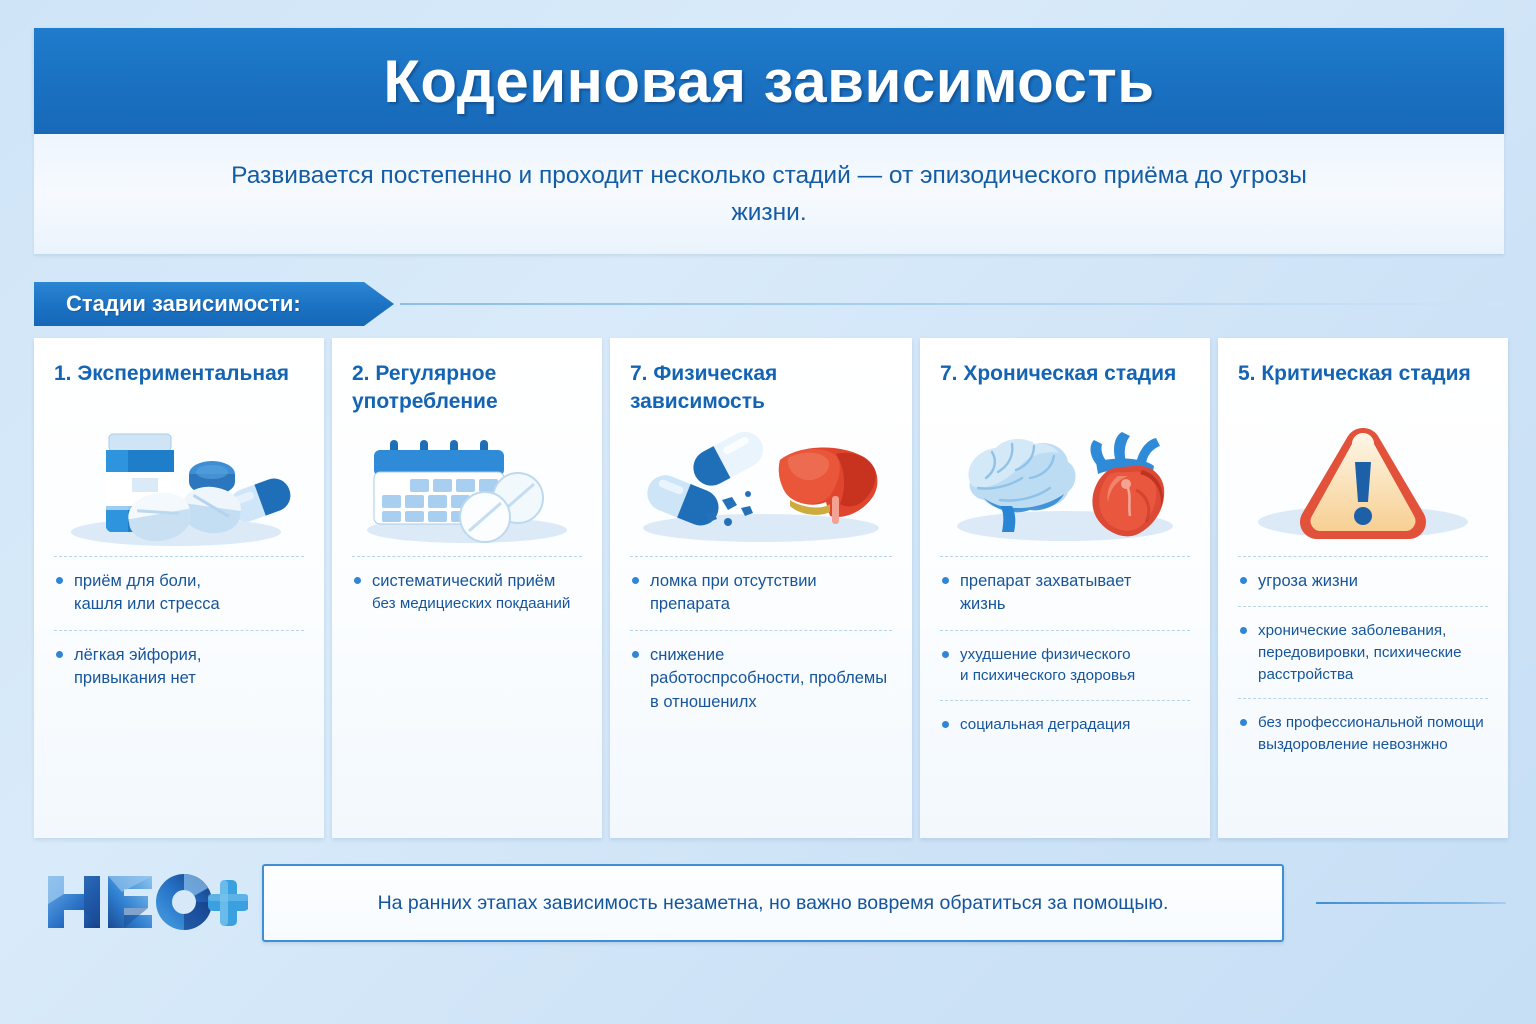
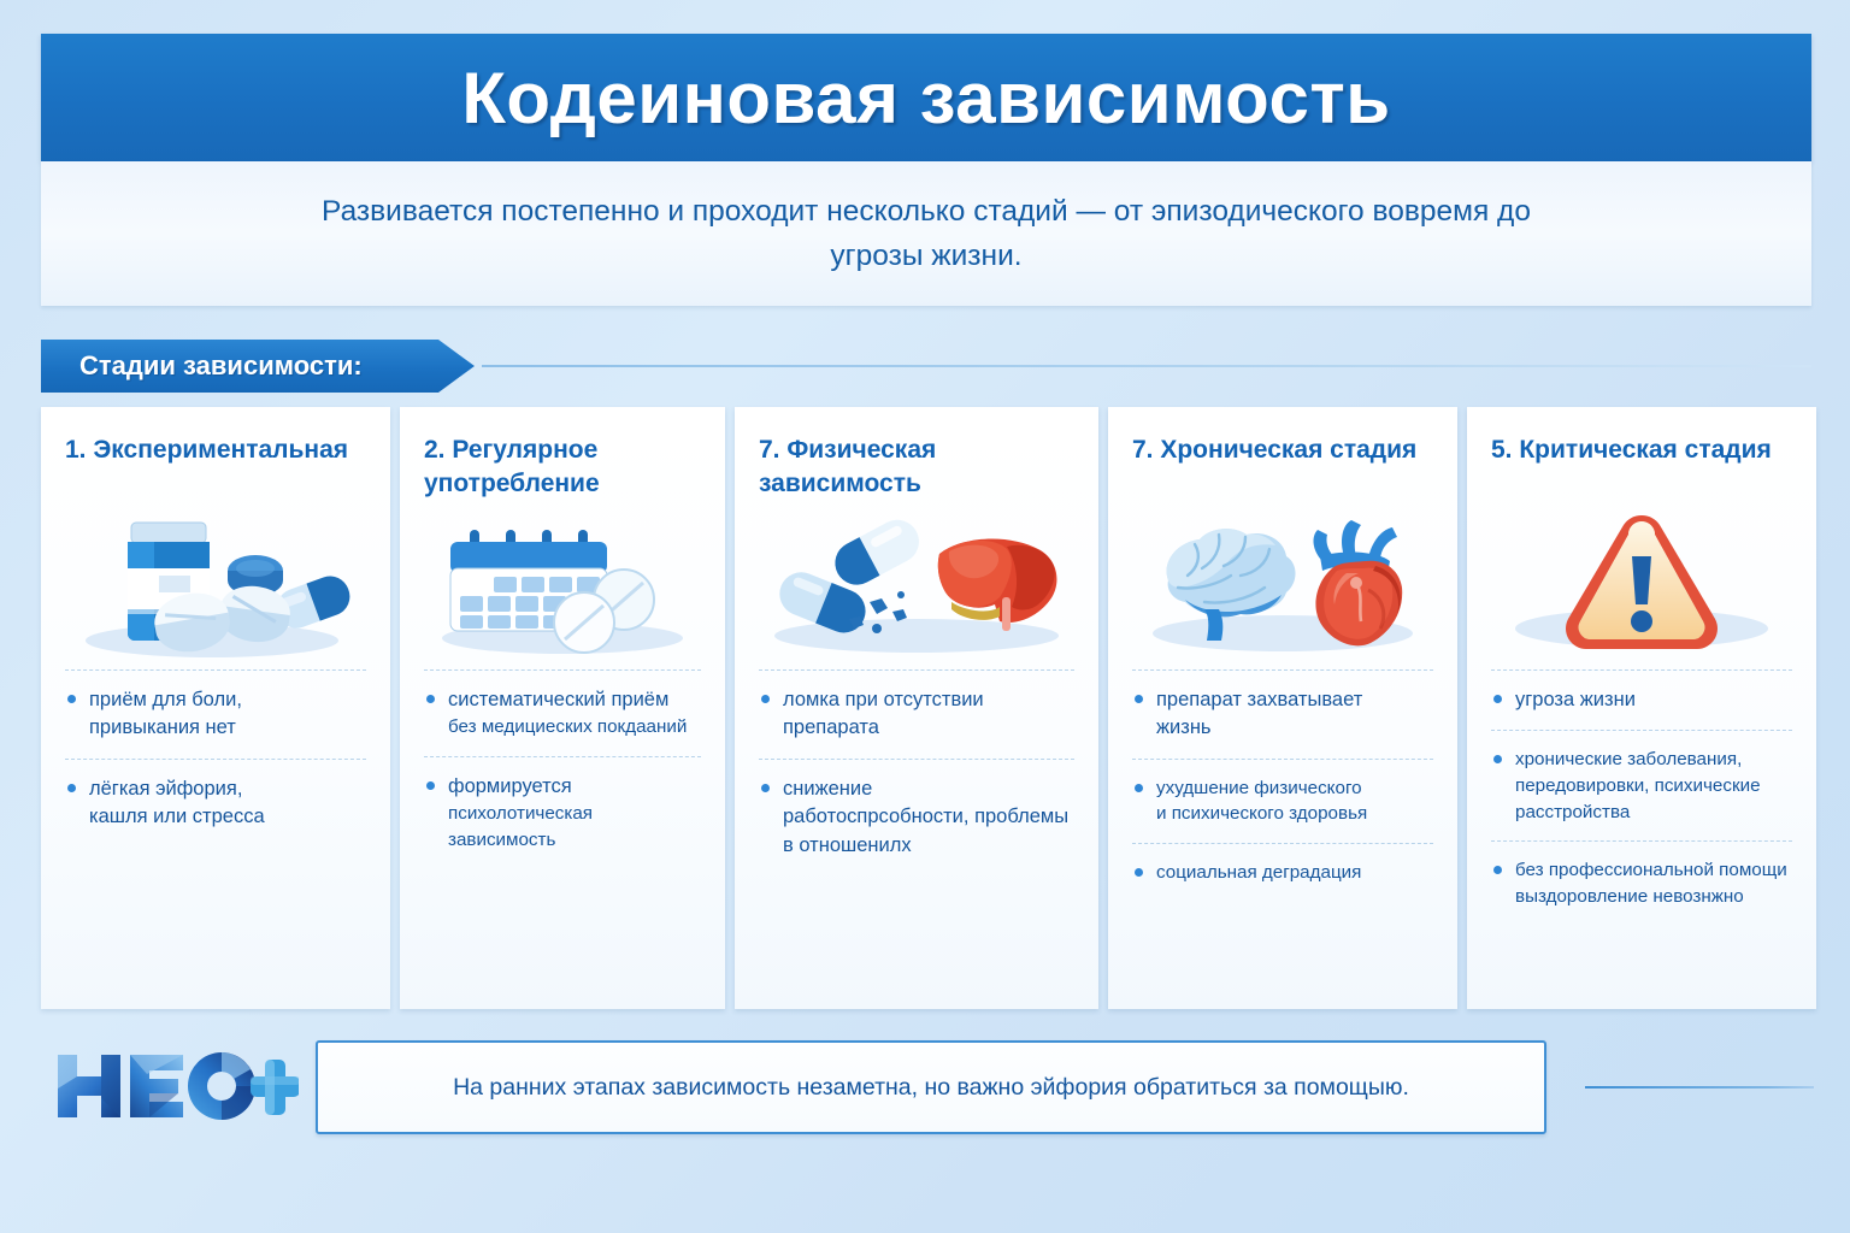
  Кодеиновая зависимость
- Развивается постепенно и проходит несколько стадий — от эпизодического приёма до угрозы жизни.
+ Развивается постепенно и проходит несколько стадий — от эпизодического вовремя до угрозы жизни.
  Стадии зависимости:
  1. Экспериментальная
  приём для боли,
- кашля или стресса
+ привыкания нет
  лёгкая эйфория,
- привыкания нет
+ кашля или стресса
  2. Регулярное употребление
  систематический приём
  без медициеских покдааний
+ формируется
+ психолотическая зависимость
  7. Физическая зависимость
  ломка при отсутствии
  препарата
  снижение
  работоспрсобности, проблемы в отношенилх
  7. Хроническая стадия
  препарат захватывает
  жизнь
  ухудшение физического
  и психического здоровья
  социальная деградация
  5. Критическая стадия
  угроза жизни
  хронические заболевания,
  передовировки, психические расстройства
  без профессиональной помощи
  выздоровление невознжно
- На ранних этапах зависимость незаметна, но важно вовремя обратиться за помощыю.
+ На ранних этапах зависимость незаметна, но важно эйфория обратиться за помощыю.
